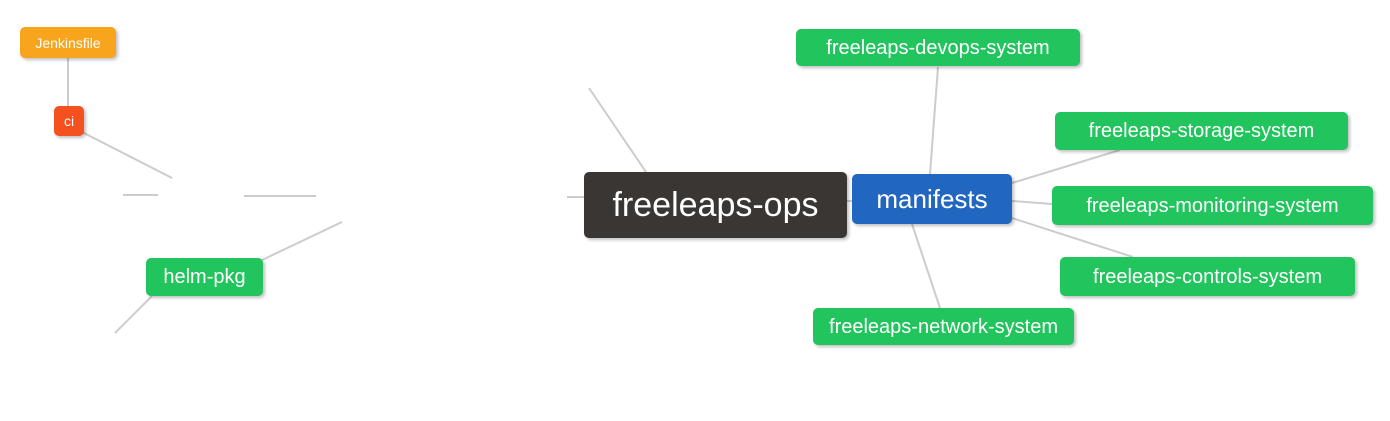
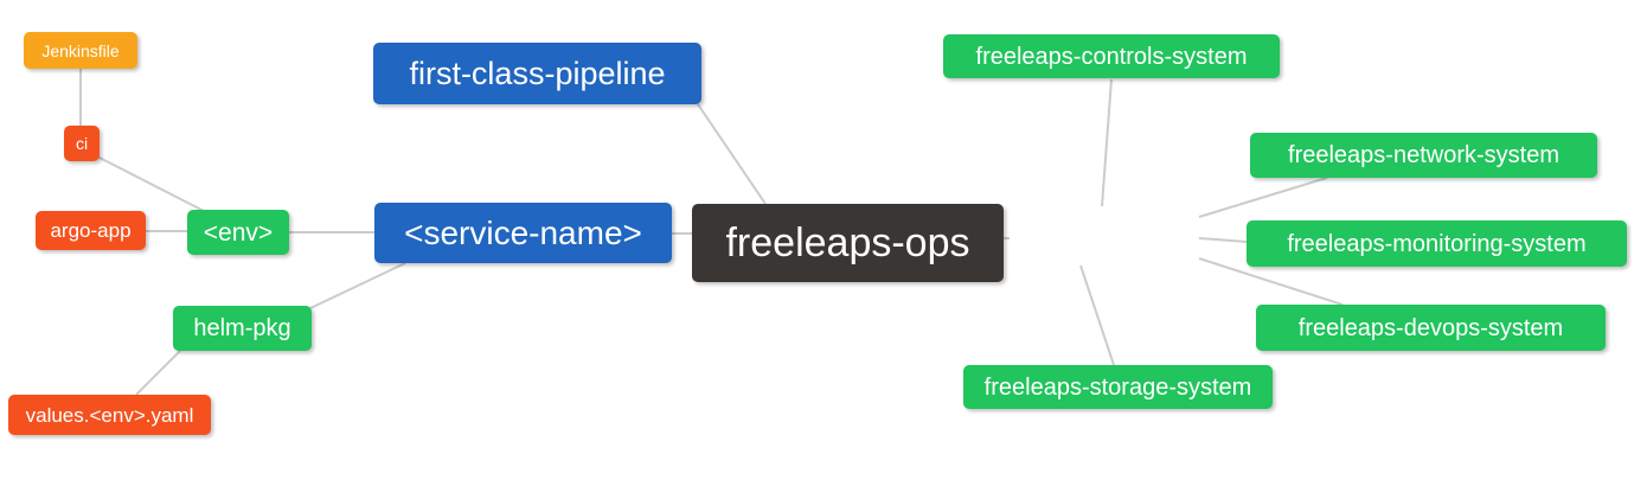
  Jenkinsfile
  ci
+ argo-app
+ <env>
  helm-pkg
+ values.<env>.yaml
+ <service-name>
+ first-class-pipeline
  freeleaps-ops
- manifests
- freeleaps-devops-system
+ freeleaps-controls-system
- freeleaps-storage-system
+ freeleaps-network-system
  freeleaps-monitoring-system
- freeleaps-controls-system
+ freeleaps-devops-system
- freeleaps-network-system
+ freeleaps-storage-system
